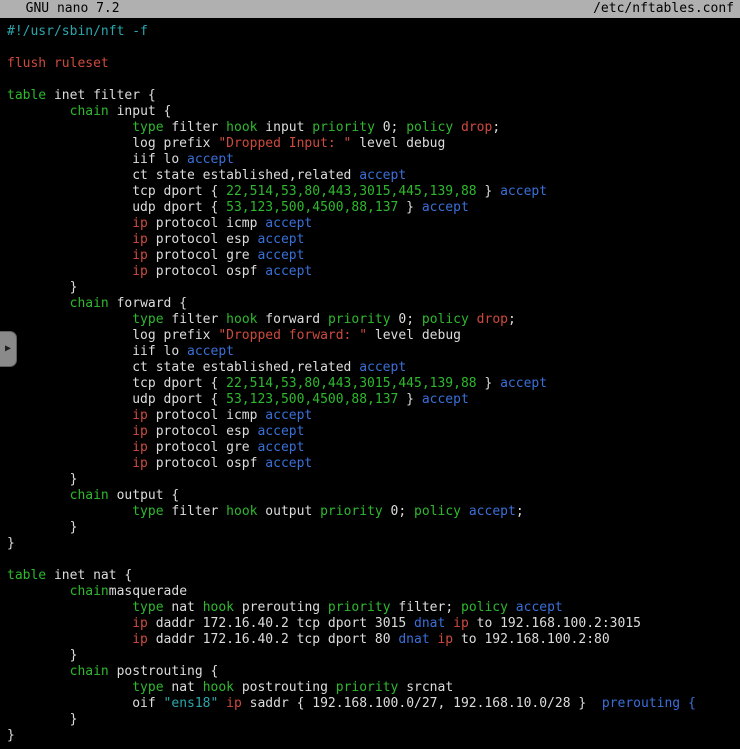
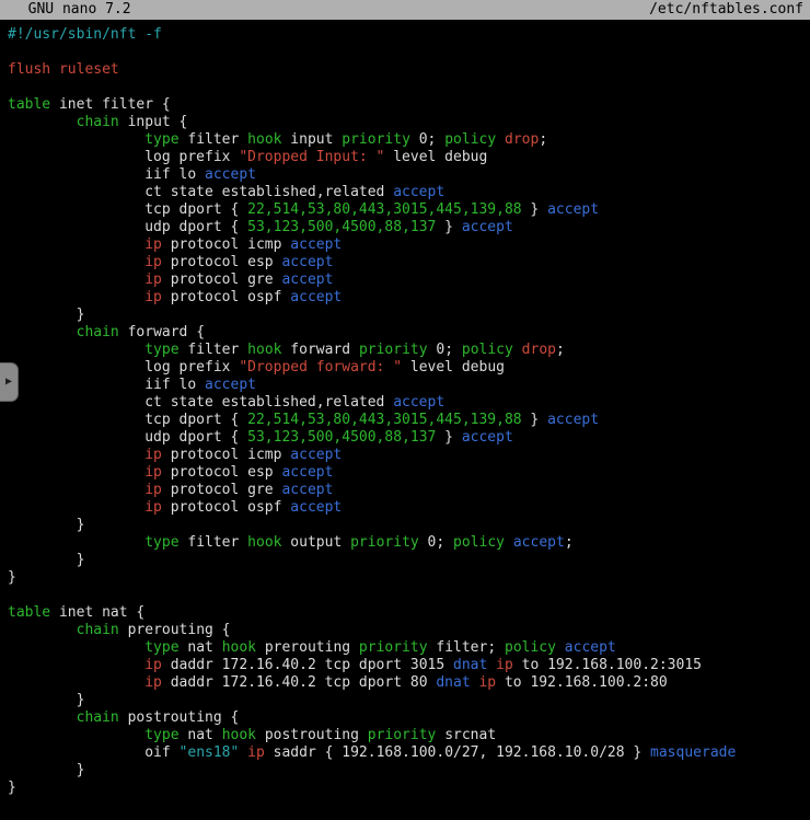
  GNU nano 7.2
  /etc/nftables.conf
  #!/usr/sbin/nft -f
  flush ruleset
  table inet filter {
  chain input {
  type filter hook input priority 0; policy drop;
  log prefix "Dropped Input: " level debug
  iif lo accept
  ct state established,related accept
  tcp dport { 22,514,53,80,443,3015,445,139,88 } accept
  udp dport { 53,123,500,4500,88,137 } accept
  ip protocol icmp accept
  ip protocol esp accept
  ip protocol gre accept
  ip protocol ospf accept
  }
  chain forward {
  type filter hook forward priority 0; policy drop;
  log prefix "Dropped forward: " level debug
  iif lo accept
  ct state established,related accept
  tcp dport { 22,514,53,80,443,3015,445,139,88 } accept
  udp dport { 53,123,500,4500,88,137 } accept
  ip protocol icmp accept
  ip protocol esp accept
  ip protocol gre accept
  ip protocol ospf accept
  }
- chain output {
  type filter hook output priority 0; policy accept;
  }
  }
  table inet nat {
- chainmasquerade
+ chain prerouting {
  type nat hook prerouting priority filter; policy accept
  ip daddr 172.16.40.2 tcp dport 3015 dnat ip to 192.168.100.2:3015
  ip daddr 172.16.40.2 tcp dport 80 dnat ip to 192.168.100.2:80
  }
  chain postrouting {
  type nat hook postrouting priority srcnat
- oif "ens18" ip saddr { 192.168.100.0/27, 192.168.10.0/28 } prerouting {
+ oif "ens18" ip saddr { 192.168.100.0/27, 192.168.10.0/28 } masquerade
  }
  }
  ▶
